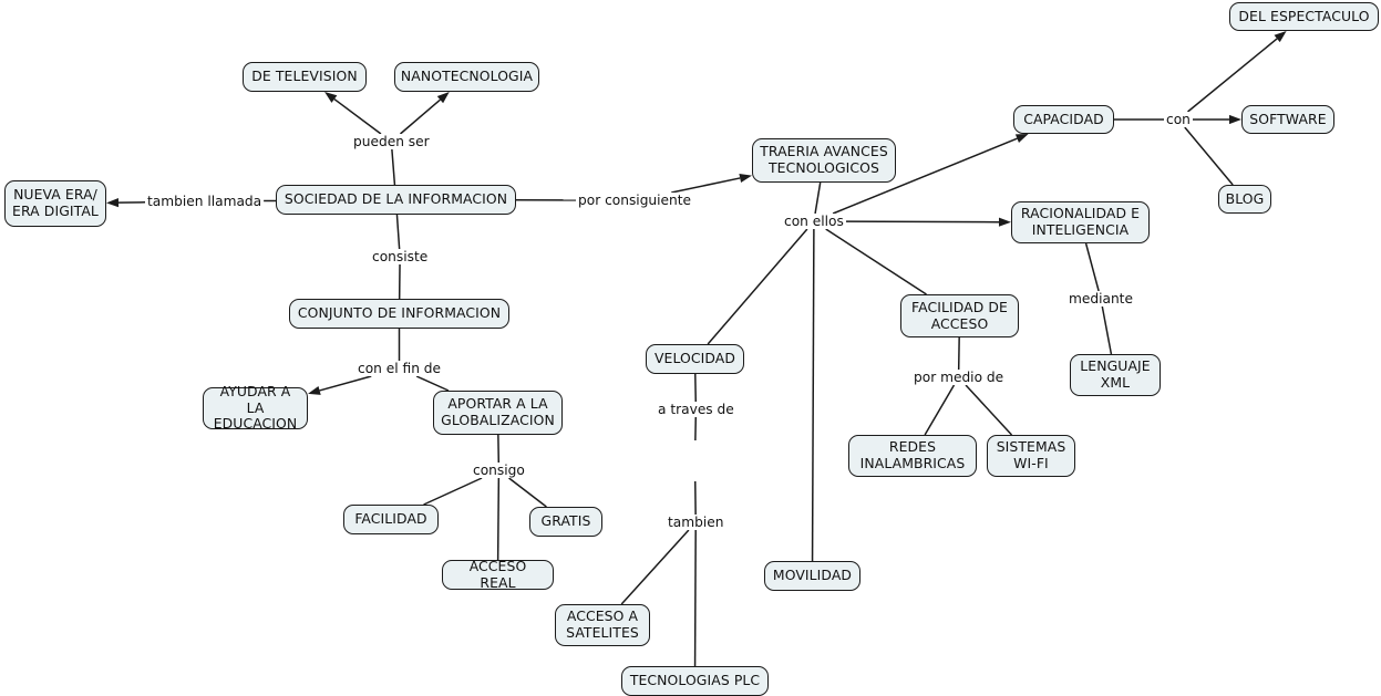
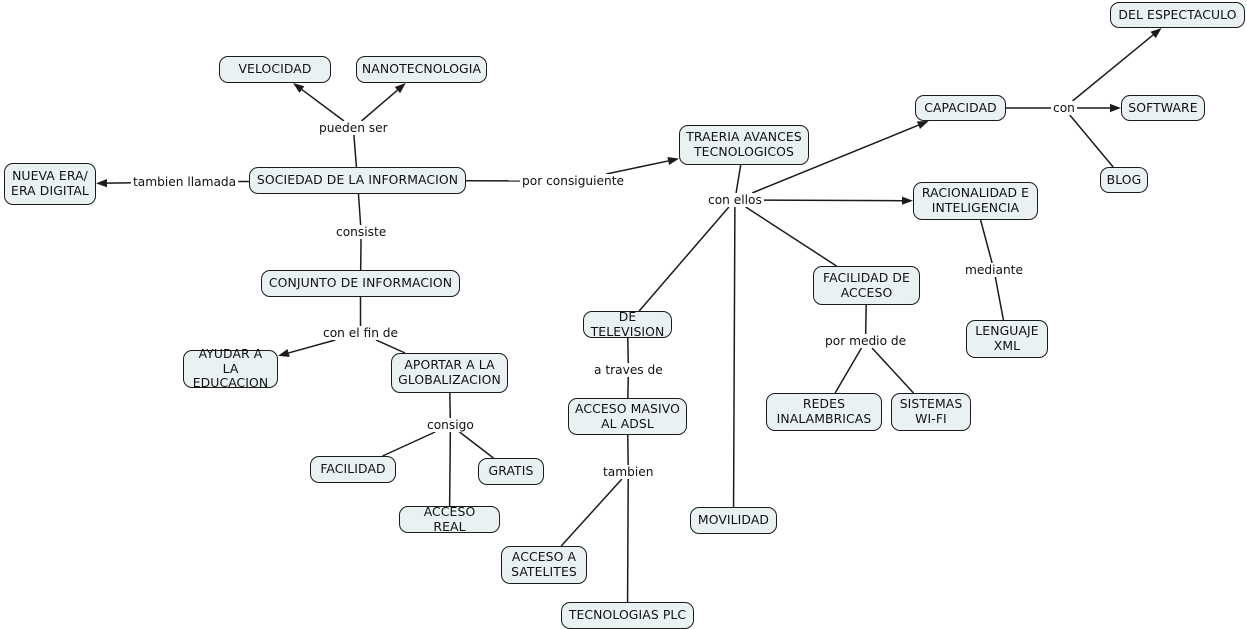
  NUEVA ERA/
  ERA DIGITAL
- DE TELEVISION
+ VELOCIDAD
  NANOTECNOLOGIA
  SOCIEDAD DE LA INFORMACION
  CONJUNTO DE INFORMACION
  AYUDAR A LA
  EDUCACION
  APORTAR A LA
  GLOBALIZACION
  FACILIDAD
  GRATIS
  ACCESO REAL
  TRAERIA AVANCES
  TECNOLOGICOS
- VELOCIDAD
+ DE TELEVISION
+ ACCESO MASIVO
+ AL ADSL
  ACCESO A
  SATELITES
  TECNOLOGIAS PLC
  MOVILIDAD
  FACILIDAD DE
  ACCESO
  REDES
  INALAMBRICAS
  SISTEMAS
  WI-FI
  CAPACIDAD
  RACIONALIDAD E
  INTELIGENCIA
  LENGUAJE
  XML
  DEL ESPECTACULO
  SOFTWARE
  BLOG
  tambien llamada
  pueden ser
  consiste
  con el fin de
  consigo
  por consiguiente
  con ellos
  a traves de
  tambien
  por medio de
  mediante
  con
